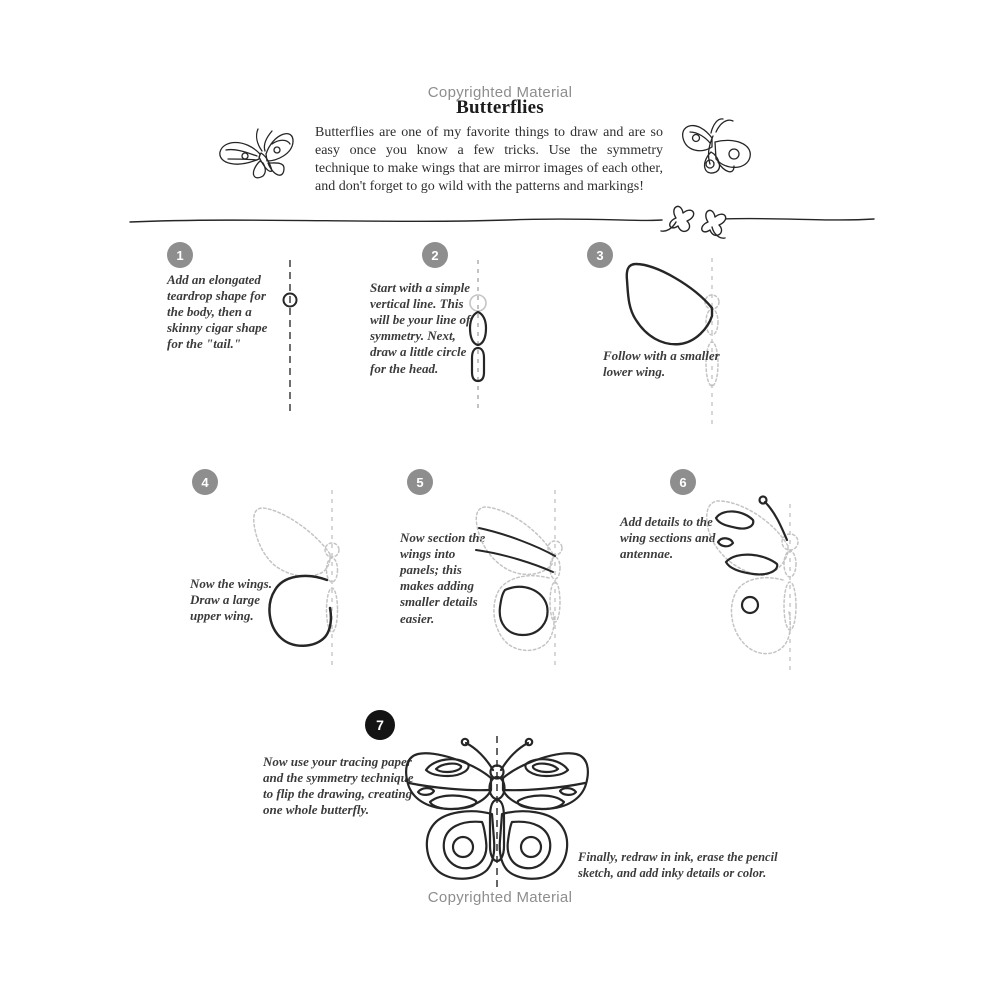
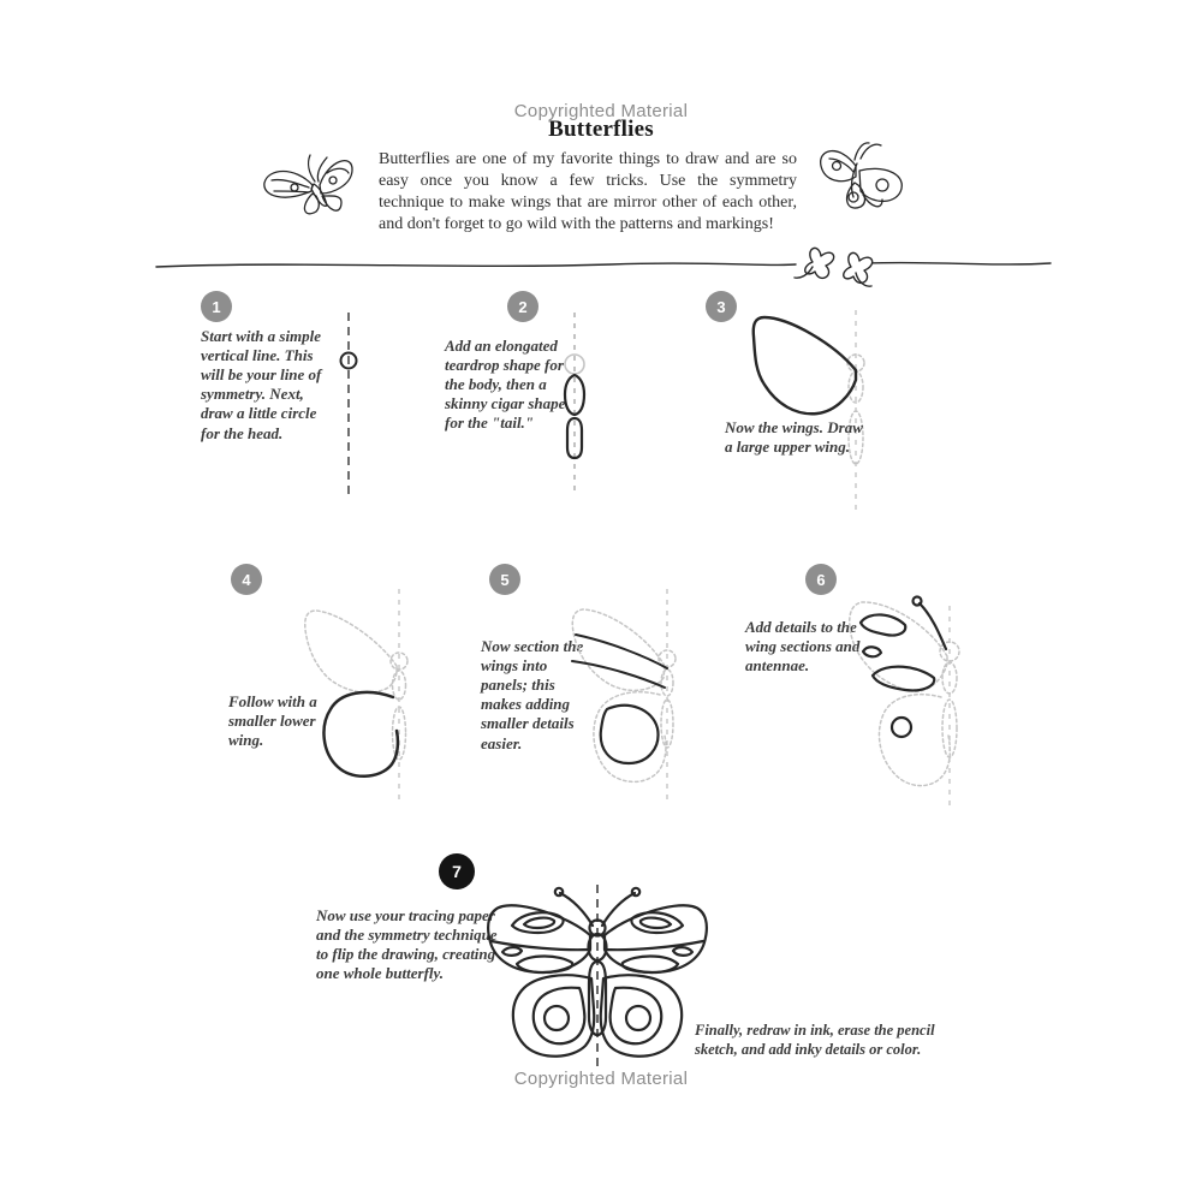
  Copyrighted Material
  Butterflies
- Butterflies are one of my favorite things to draw and are so easy once you know a few tricks. Use the symmetry technique to make wings that are mirror images of each other, and don't forget to go wild with the patterns and markings!
+ Butterflies are one of my favorite things to draw and are so easy once you know a few tricks. Use the symmetry technique to make wings that are mirror other of each other, and don't forget to go wild with the patterns and markings!
  1
- Add an elongated teardrop shape for the body, then a skinny cigar shape for the "tail."
+ Start with a simple vertical line. This will be your line of symmetry. Next, draw a little circle for the head.
  2
- Start with a simple vertical line. This will be your line of symmetry. Next, draw a little circle for the head.
+ Add an elongated teardrop shape for the body, then a skinny cigar shape for the "tail."
  3
- Follow with a smaller lower wing.
+ Now the wings. Draw a large upper wing.
  4
- Now the wings. Draw a large upper wing.
+ Follow with a smaller lower wing.
  5
  Now section the wings into panels; this makes adding smaller details easier.
  6
  Add details to the wing sections and antennae.
  7
  Now use your tracing pape and the symmetry technique to flip the drawing, creating one whole butterfly.
  Finally, redraw in ink, erase the pencil sketch, and add inky details or color.
  Copyrighted Material
